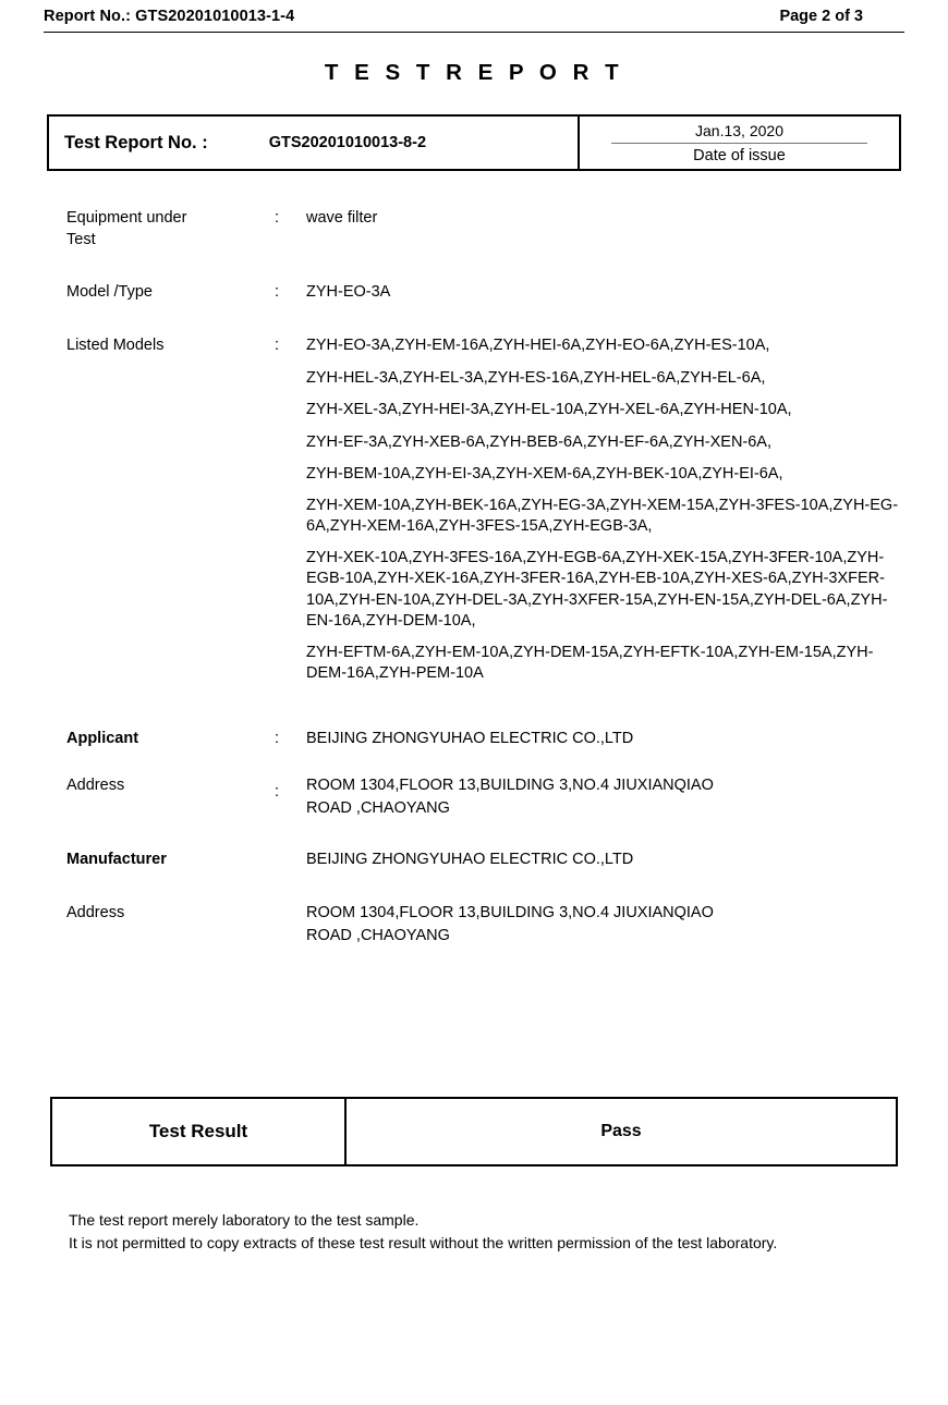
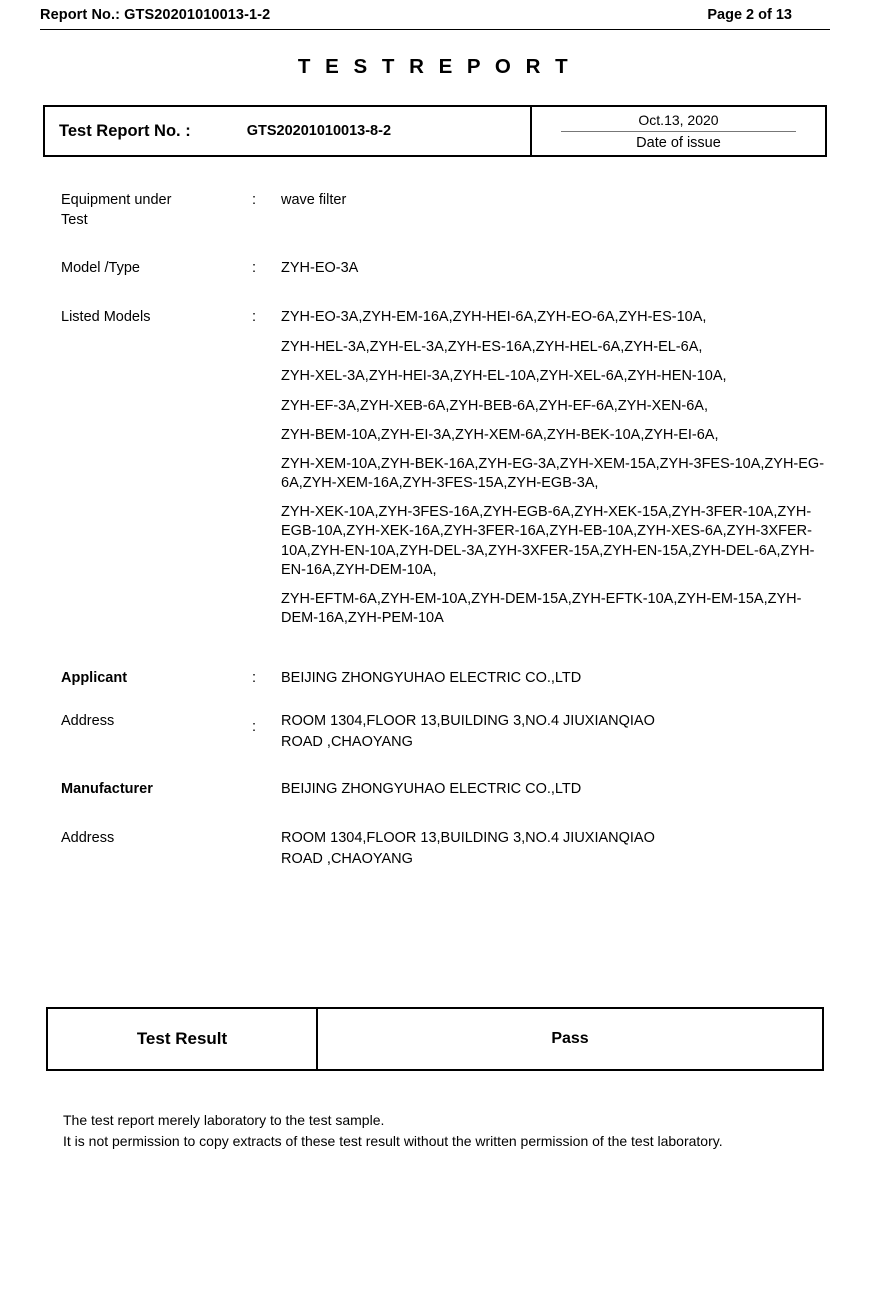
- Report No.: GTS20201010013-1-4
+ Report No.: GTS20201010013-1-2
- Page 2 of 3
+ Page 2 of 13
  T E S T R E P O R T
  Test Report No. :
  GTS20201010013-8-2
- Jan.13, 2020
+ Oct.13, 2020
  Date of issue
  Equipment under
  Test
  :
  wave filter
  Model /Type
  :
  ZYH-EO-3A
  Listed Models
  :
  ZYH-EO-3A,ZYH-EM-16A,ZYH-HEI-6A,ZYH-EO-6A,ZYH-ES-10A,
  ZYH-HEL-3A,ZYH-EL-3A,ZYH-ES-16A,ZYH-HEL-6A,ZYH-EL-6A,
  ZYH-XEL-3A,ZYH-HEI-3A,ZYH-EL-10A,ZYH-XEL-6A,ZYH-HEN-10A,
  ZYH-EF-3A,ZYH-XEB-6A,ZYH-BEB-6A,ZYH-EF-6A,ZYH-XEN-6A,
  ZYH-BEM-10A,ZYH-EI-3A,ZYH-XEM-6A,ZYH-BEK-10A,ZYH-EI-6A,
  ZYH-XEM-10A,ZYH-BEK-16A,ZYH-EG-3A,ZYH-XEM-15A,ZYH-3FES-10A,ZYH-EG-6A,ZYH-XEM-16A,ZYH-3FES-15A,ZYH-EGB-3A,
  ZYH-XEK-10A,ZYH-3FES-16A,ZYH-EGB-6A,ZYH-XEK-15A,ZYH-3FER-10A,ZYH-EGB-10A,ZYH-XEK-16A,ZYH-3FER-16A,ZYH-EB-10A,ZYH-XES-6A,ZYH-3XFER-10A,ZYH-EN-10A,ZYH-DEL-3A,ZYH-3XFER-15A,ZYH-EN-15A,ZYH-DEL-6A,ZYH-EN-16A,ZYH-DEM-10A,
  ZYH-EFTM-6A,ZYH-EM-10A,ZYH-DEM-15A,ZYH-EFTK-10A,ZYH-EM-15A,ZYH-DEM-16A,ZYH-PEM-10A
  Applicant
  :
  BEIJING ZHONGYUHAO ELECTRIC CO.,LTD
  Address
  :
  ROOM 1304,FLOOR 13,BUILDING 3,NO.4 JIUXIANQIAO
  ROAD ,CHAOYANG
  Manufacturer
  BEIJING ZHONGYUHAO ELECTRIC CO.,LTD
  Address
  ROOM 1304,FLOOR 13,BUILDING 3,NO.4 JIUXIANQIAO
  ROAD ,CHAOYANG
  Test Result
  Pass
  The test report merely laboratory to the test sample.
- It is not permitted to copy extracts of these test result without the written permission of the test laboratory.
+ It is not permission to copy extracts of these test result without the written permission of the test laboratory.
